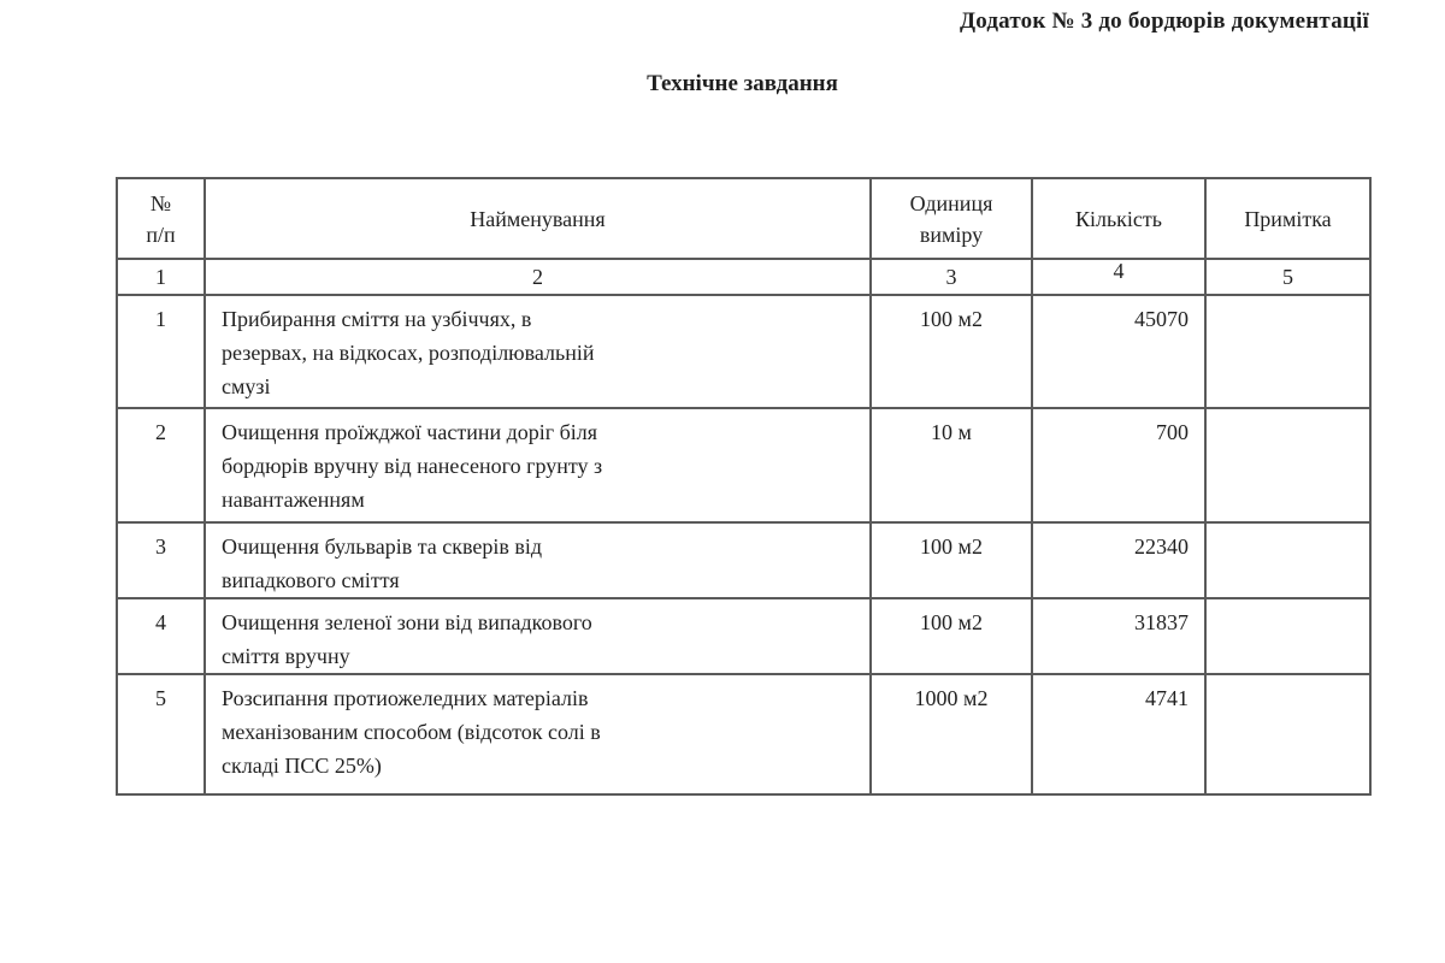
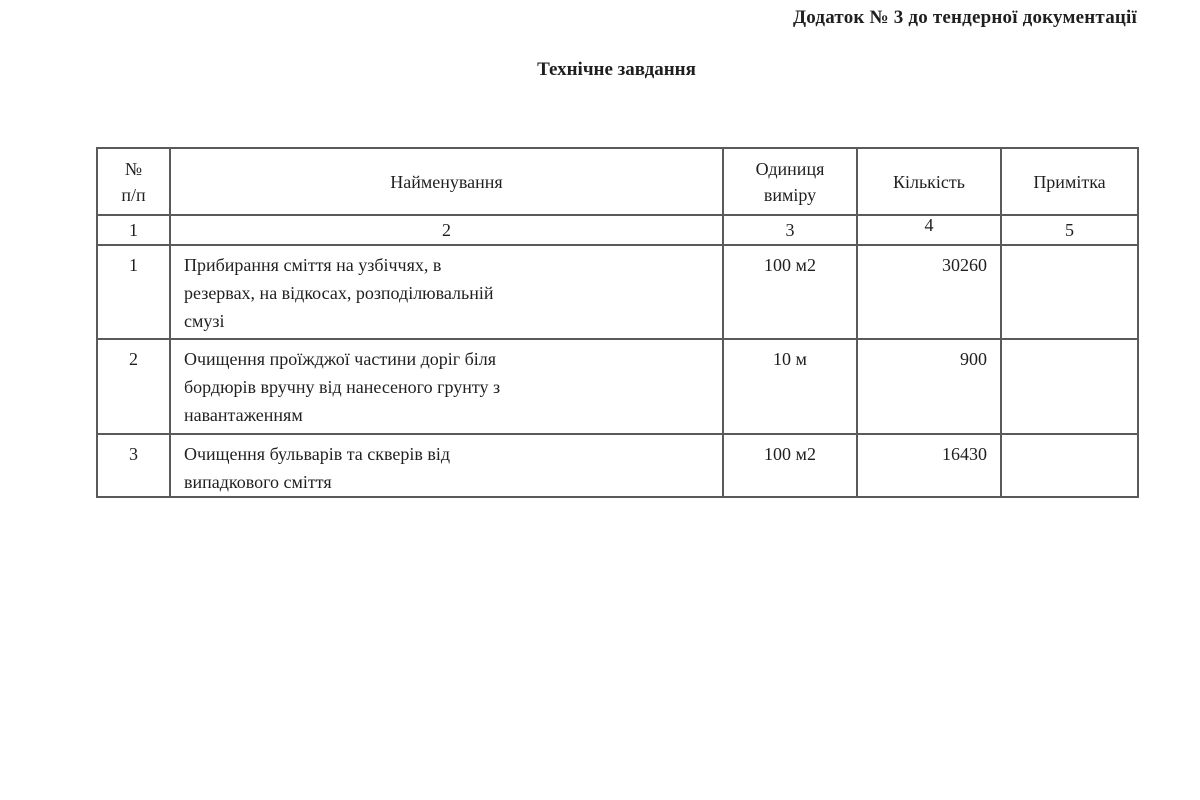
- Додаток № 3 до бордюрів документації
+ Додаток № 3 до тендерної документації
  Технічне завдання
  № п/п	Найменування	Одиниця виміру	Кількість	Примітка
  1	2	3	4	5
- 1	Прибирання сміття на узбіччях, в резервах, на відкосах, розподілювальній смузі	100 м2	45070
+ 1	Прибирання сміття на узбіччях, в резервах, на відкосах, розподілювальній смузі	100 м2	30260
- 2	Очищення проїжджої частини доріг біля бордюрів вручну від нанесеного грунту з навантаженням	10 м	700
+ 2	Очищення проїжджої частини доріг біля бордюрів вручну від нанесеного грунту з навантаженням	10 м	900
- 3	Очищення бульварів та скверів від випадкового сміття	100 м2	22340
+ 3	Очищення бульварів та скверів від випадкового сміття	100 м2	16430
- 4	Очищення зеленої зони від випадкового сміття вручну	100 м2	31837
- 5	Розсипання протиожеледних матеріалів механізованим способом (відсоток солі в складі ПСС 25%)	1000 м2	4741
